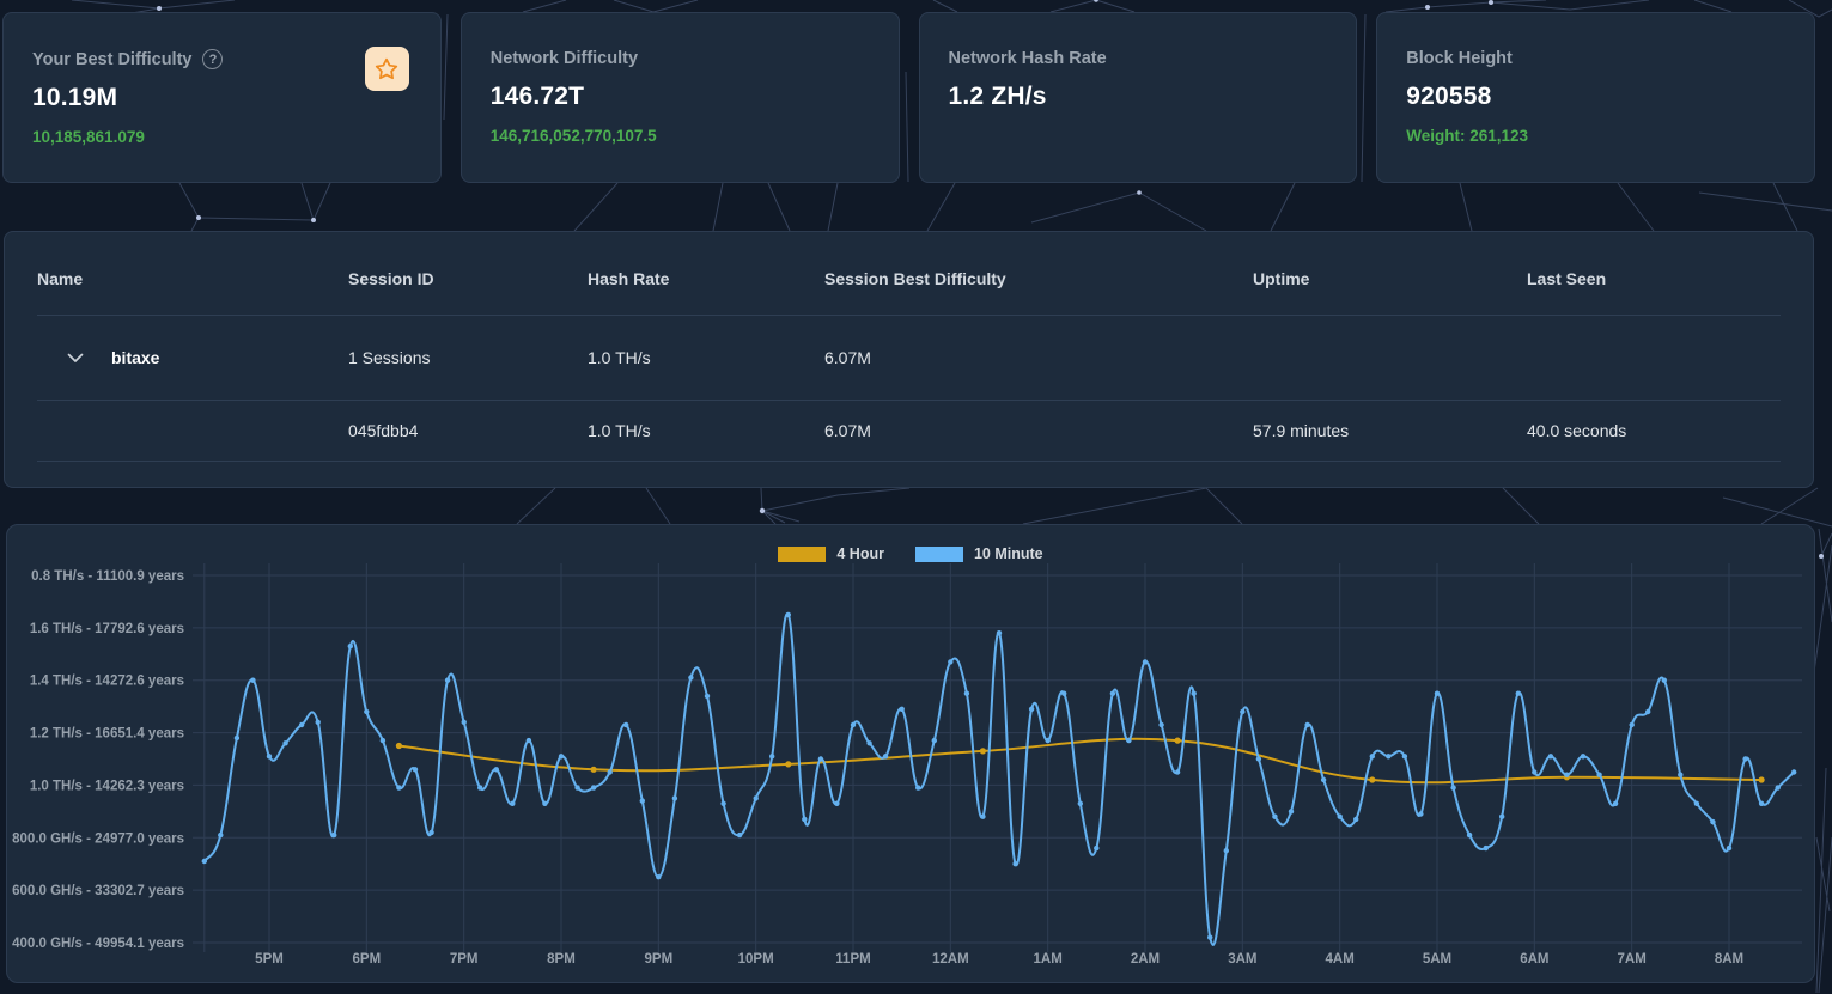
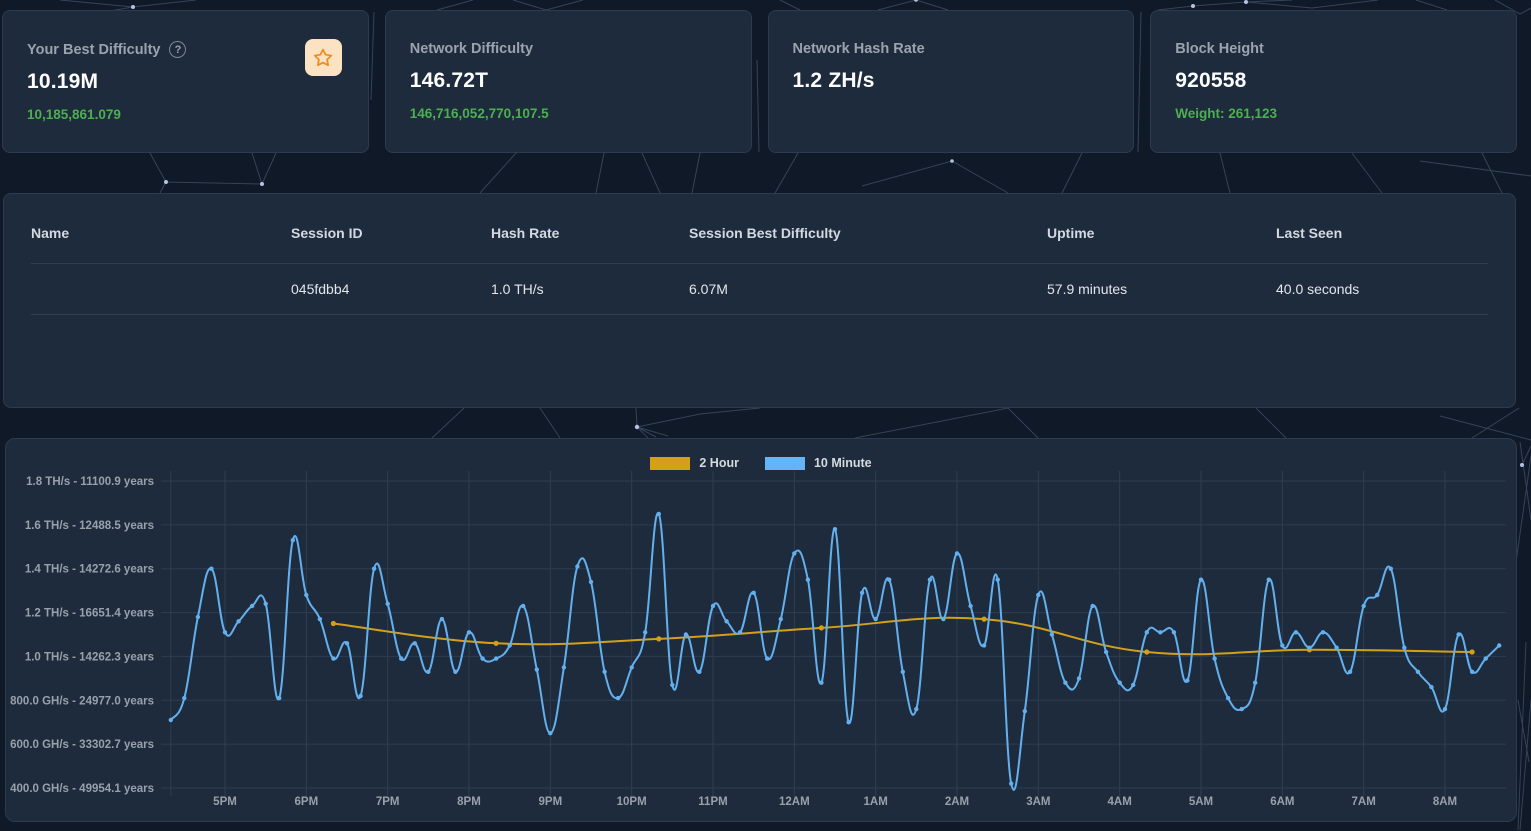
  Your Best Difficulty
  ?
  10.19M
  10,185,861.079
  Network Difficulty
  146.72T
  146,716,052,770,107.5
  Network Hash Rate
  1.2 ZH/s
  Block Height
  920558
  Weight: 261,123
  Name	Session ID	Hash Rate	Session Best Difficulty	Uptime	Last Seen
- bitaxe	1 Sessions	1.0 TH/s	6.07M
  	045fdbb4	1.0 TH/s	6.07M	57.9 minutes	40.0 seconds
- 4 Hour
+ 2 Hour
  10 Minute
- 0.8 TH/s - 11100.9 years
+ 1.8 TH/s - 11100.9 years
- 1.6 TH/s - 17792.6 years
+ 1.6 TH/s - 12488.5 years
  1.4 TH/s - 14272.6 years
  1.2 TH/s - 16651.4 years
  1.0 TH/s - 14262.3 years
  800.0 GH/s - 24977.0 years
  600.0 GH/s - 33302.7 years
  400.0 GH/s - 49954.1 years
  5PM
  6PM
  7PM
  8PM
  9PM
  10PM
  11PM
  12AM
  1AM
  2AM
  3AM
  4AM
  5AM
  6AM
  7AM
  8AM
